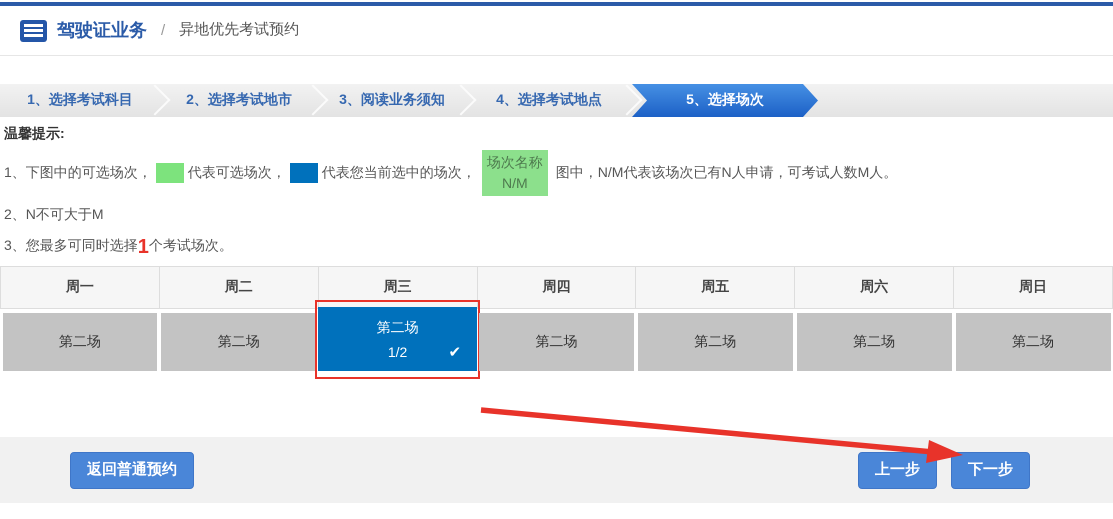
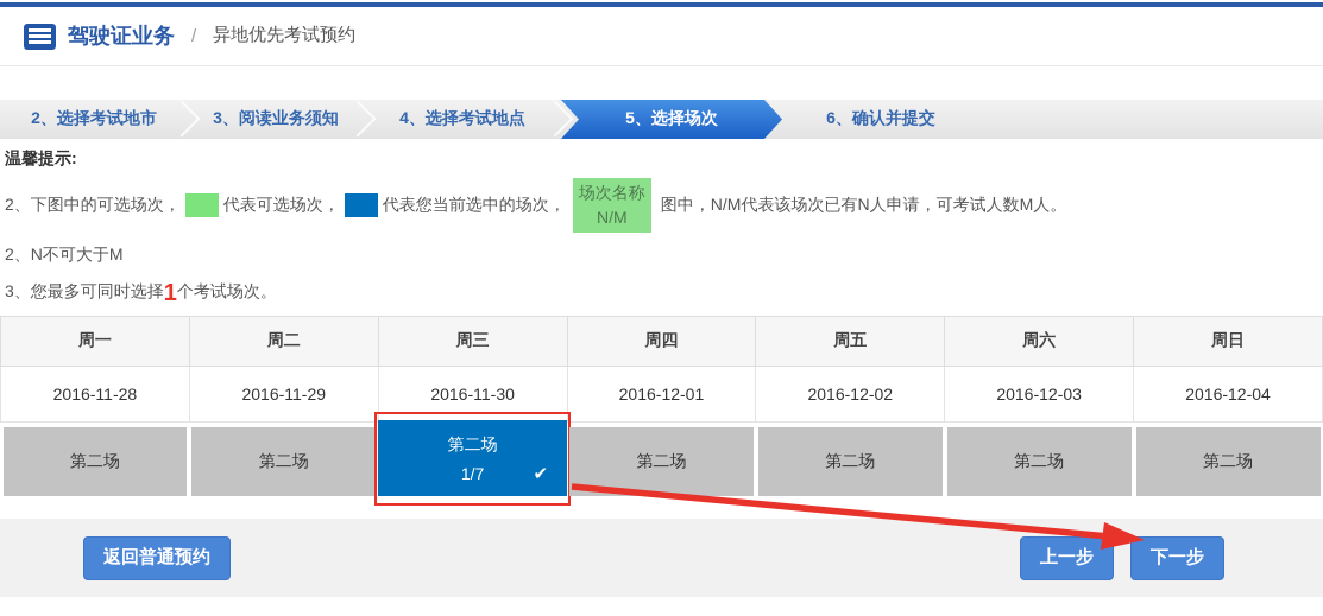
  驾驶证业务
  /
  异地优先考试预约
- 1、选择考试科目
  2、选择考试地市
  3、阅读业务须知
  4、选择考试地点
  5、选择场次
+ 6、确认并提交
  温馨提示:
- 1、下图中的可选场次，
+ 2、下图中的可选场次，
  代表可选场次，
  代表您当前选中的场次，
  场次名称
  N/M
  图中，N/M代表该场次已有N人申请，可考试人数M人。
  2、N不可大于M
  3、您最多可同时选择
  1
  个考试场次。
  周一	周二	周三	周四	周五	周六	周日
+ 2016-11-28	2016-11-29	2016-11-30	2016-12-01	2016-12-02	2016-12-03	2016-12-04
- 第二场	第二场	第二场 1/2 ✔	第二场	第二场	第二场	第二场
+ 第二场	第二场	第二场 1/7 ✔	第二场	第二场	第二场	第二场
  返回普通预约
  上一步
  下一步
